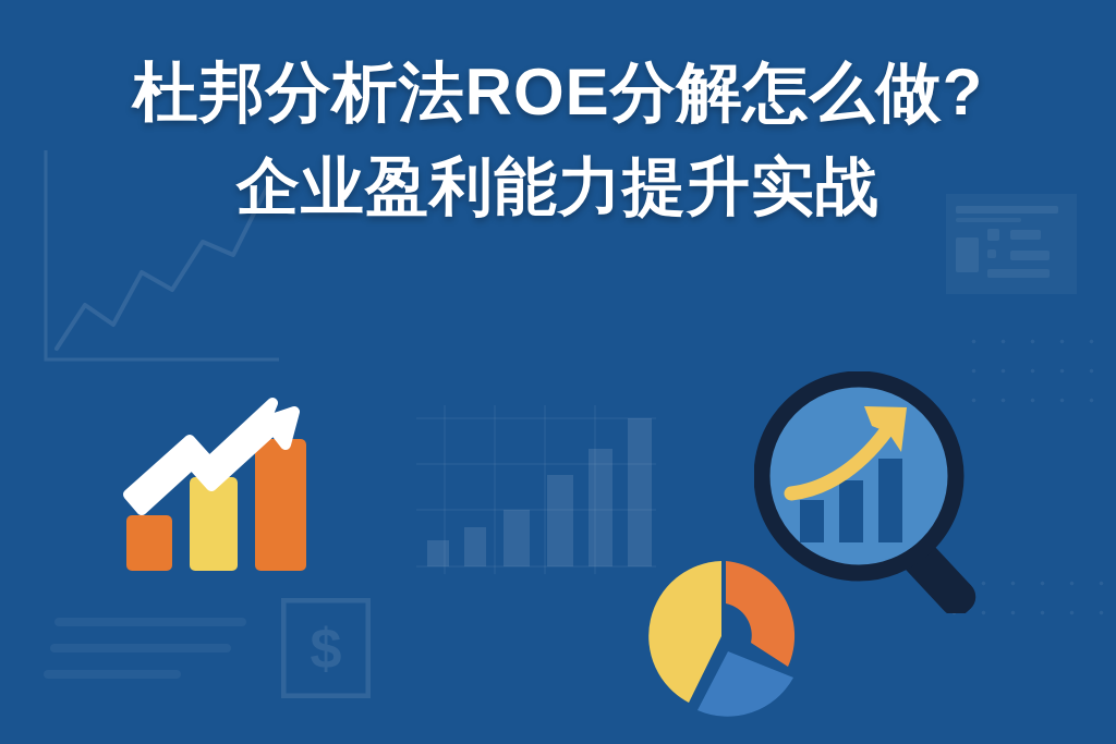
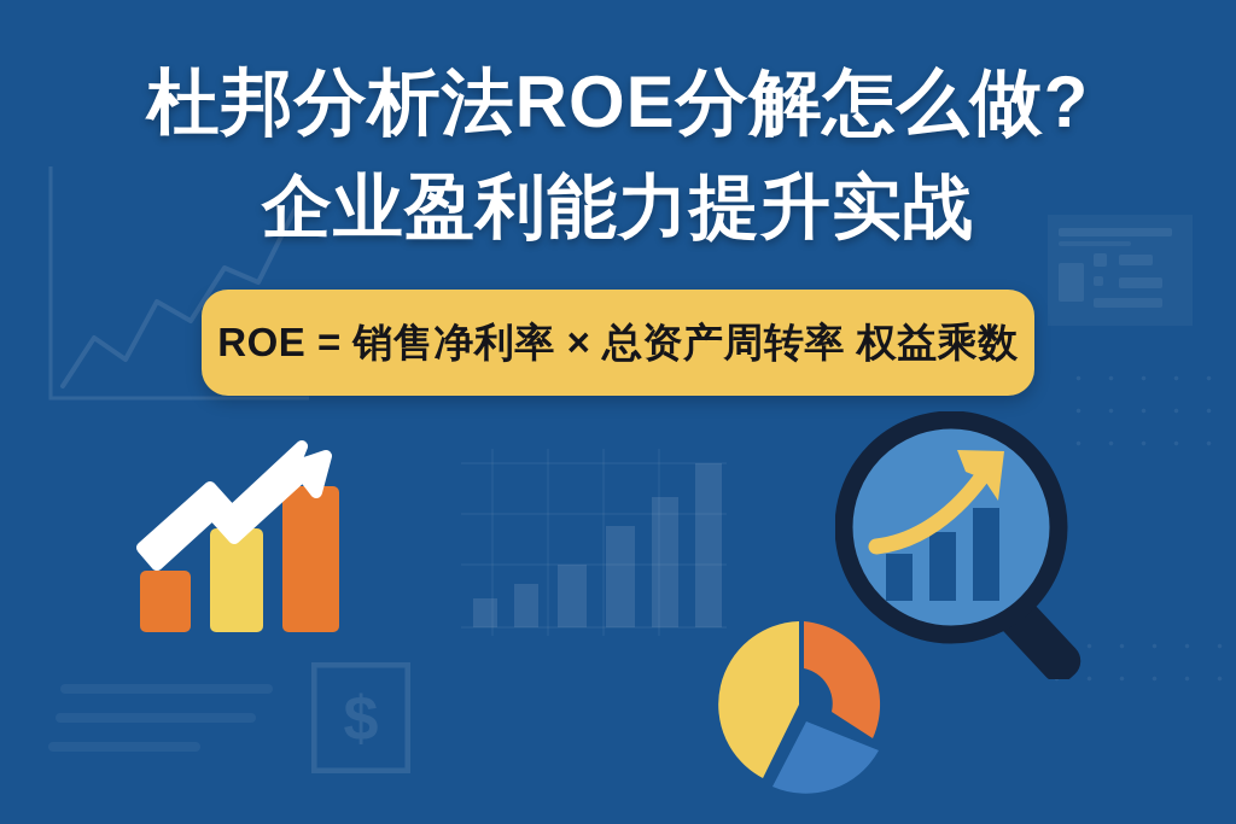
  杜邦分析法ROE分解怎么做?
  企业盈利能力提升实战
+ ROE = 销售净利率 × 总资产周转率 权益乘数
